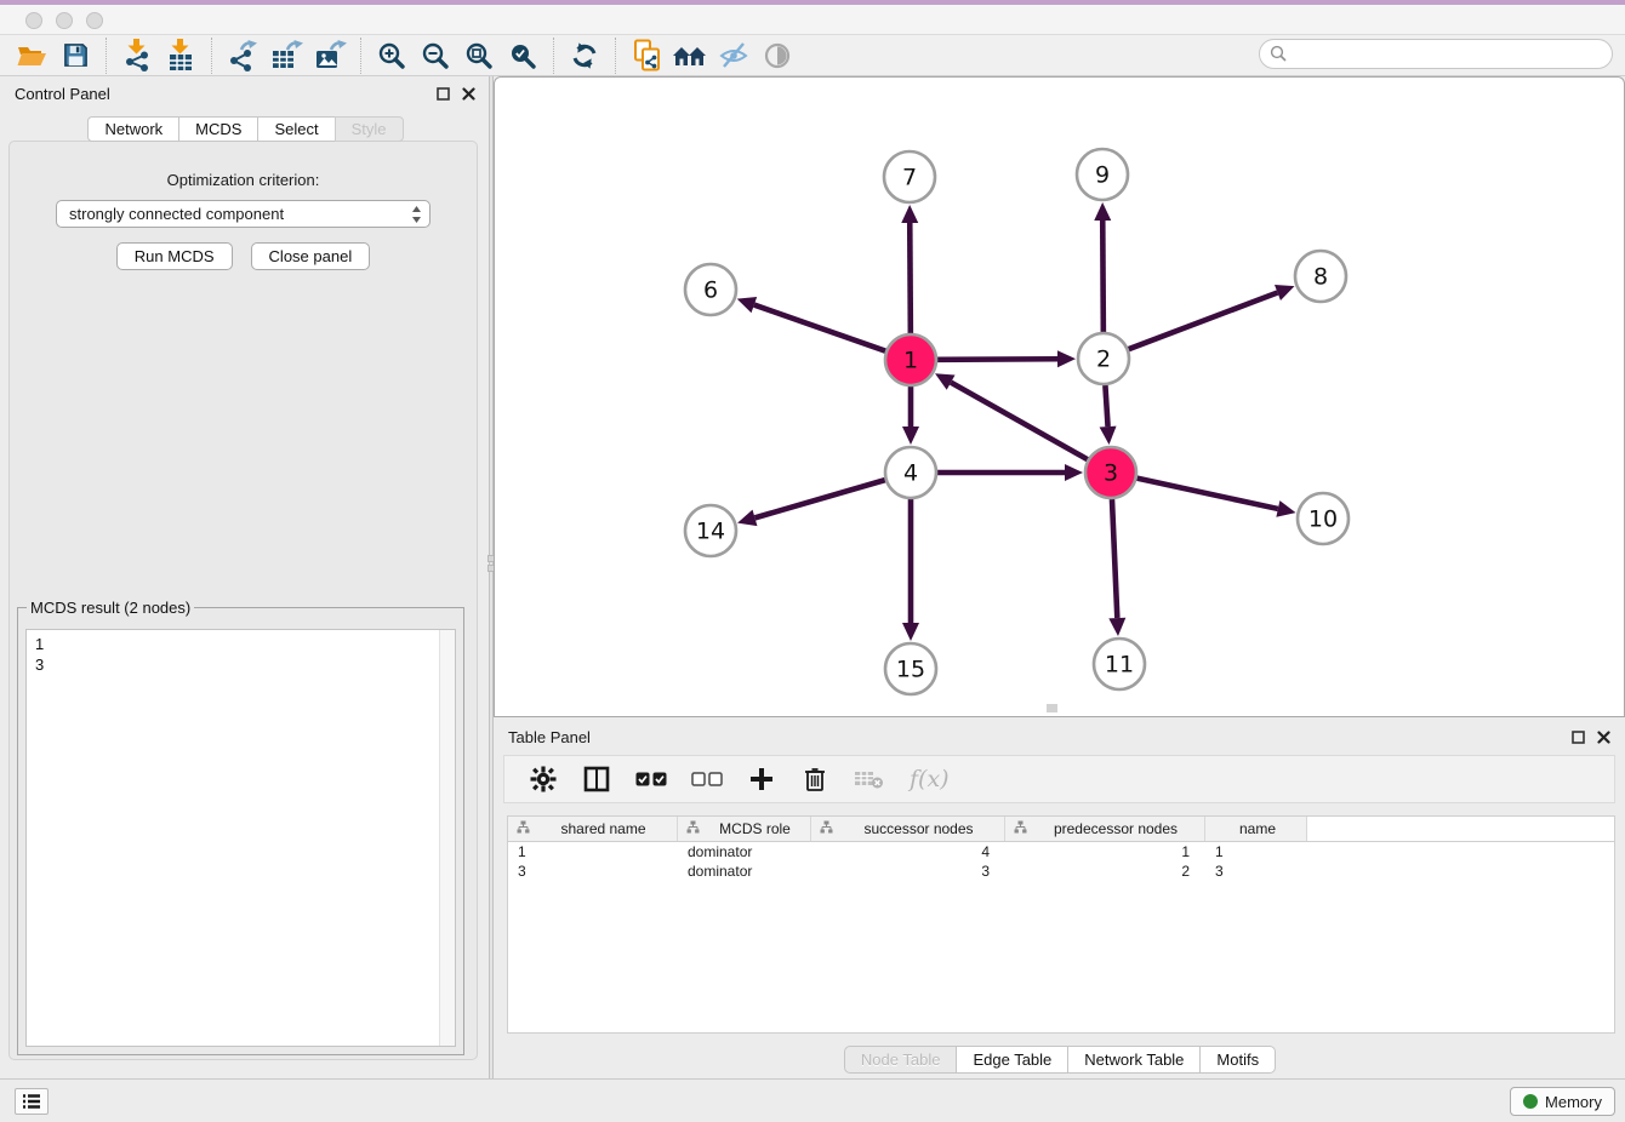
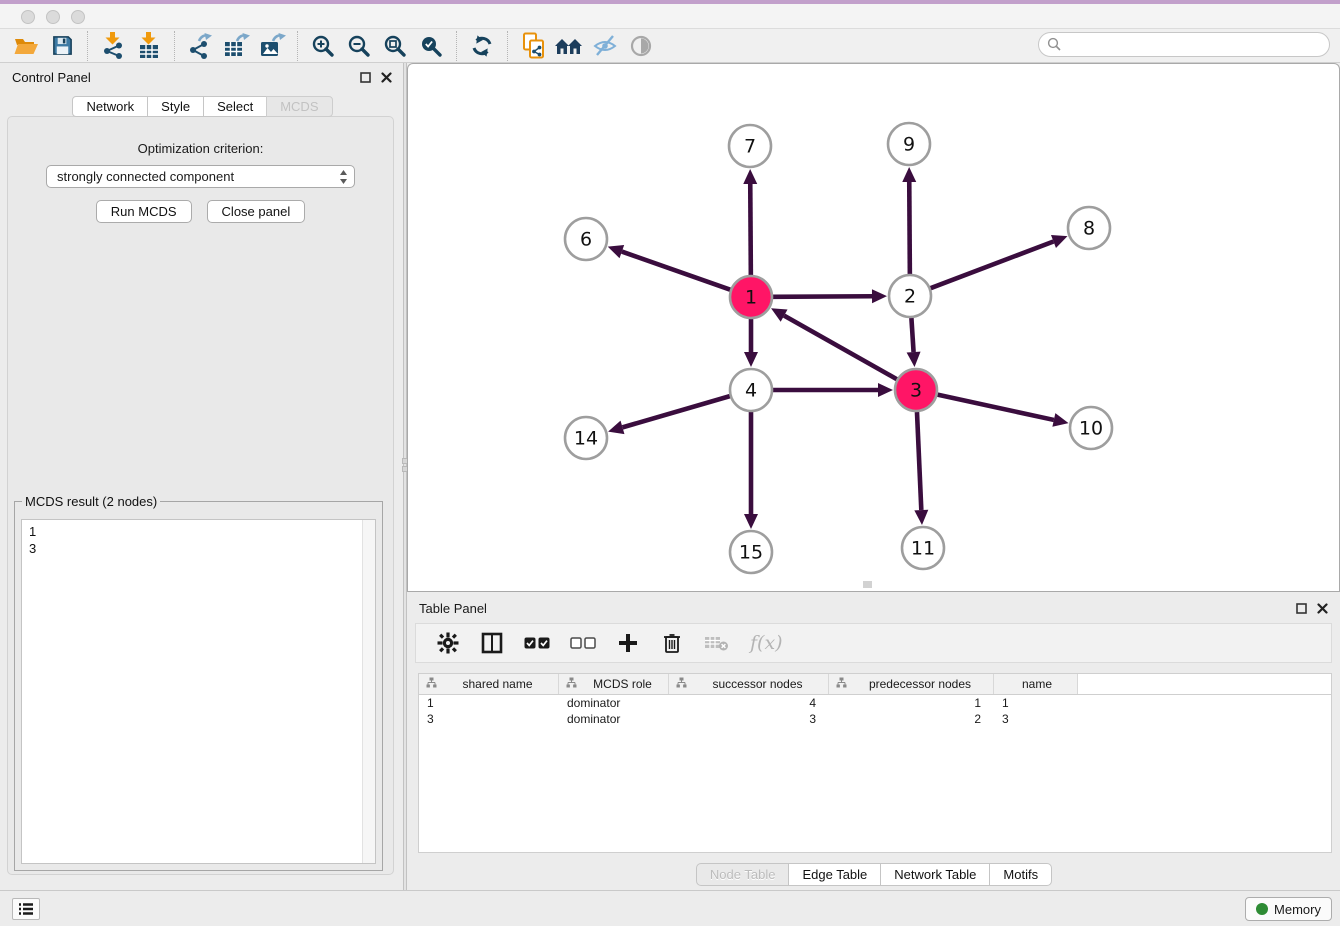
  Control Panel
  Network
- MCDS
+ Style
  Select
- Style
+ MCDS
  Optimization criterion:
  strongly connected component
  Run MCDS
  Close panel
  MCDS result (2 nodes)
  1
  3
  7
  9
  6
  8
  1
  2
  4
  3
  14
  10
  15
  11
  Table Panel
  f(x)
  shared name
  MCDS role
  successor nodes
  predecessor nodes
  name
  1
  dominator
  4
  1
  1
  3
  dominator
  3
  2
  3
  Node Table
  Edge Table
  Network Table
  Motifs
  Memory
